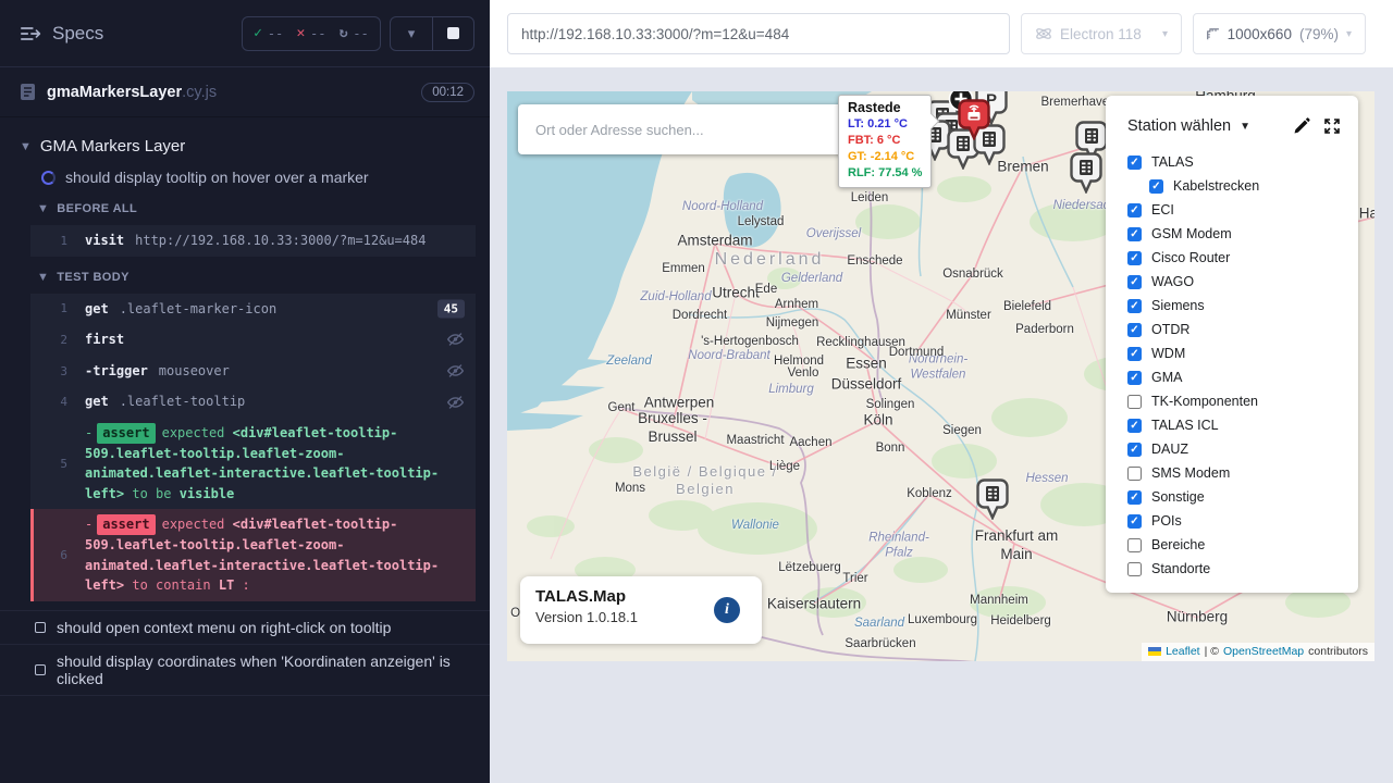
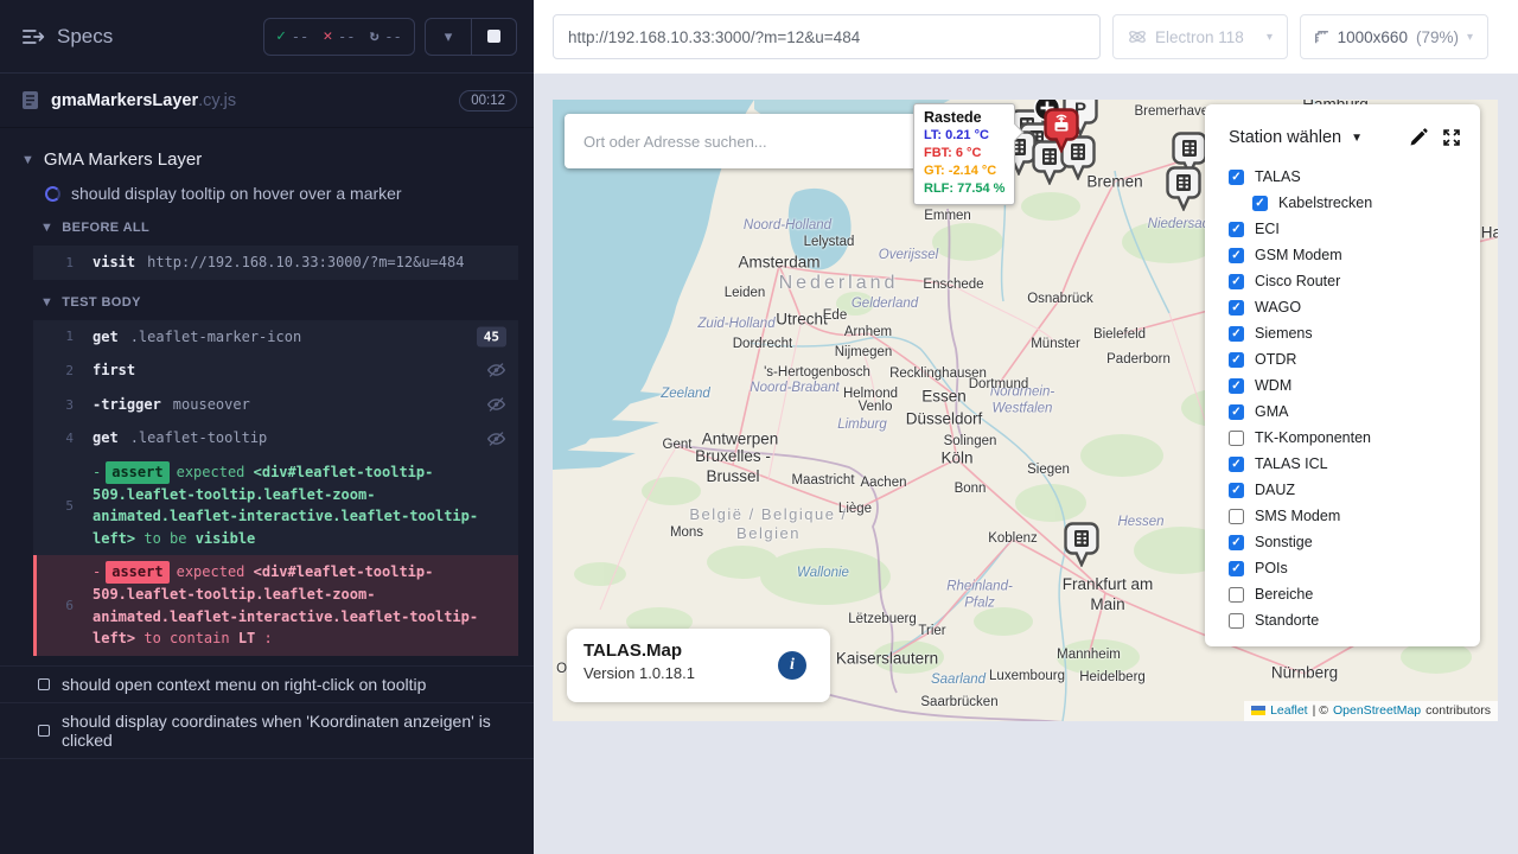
  Specs
  ✓
  --
  ✕
  --
  ↻
  --
  ▾
  gmaMarkersLayer.cy.js
  00:12
  ▼
  GMA Markers Layer
  should display tooltip on hover over a marker
  ▼
  BEFORE ALL
  1
  visit http://192.168.10.33:3000/?m=12&u=484
  ▼
  TEST BODY
  1
  get .leaflet-marker-icon
  45
  2
  first
  3
  -trigger mouseover
  4
  get .leaflet-tooltip
  5
  - assert expected <div#leaflet-tooltip-509.leaflet-tooltip.leaflet-zoom-animated.leaflet-interactive.leaflet-tooltip-left> to be visible
  6
  - assert expected <div#leaflet-tooltip-509.leaflet-tooltip.leaflet-zoom-animated.leaflet-interactive.leaflet-tooltip-left> to contain LT :
  should open context menu on right-click on tooltip
  should display coordinates when 'Koordinaten anzeigen' is clicked
  http://192.168.10.33:3000/?m=12&u=484
  Electron 118
  ▾
  1000x660
  (79%)
  ▾
  Bremerhav
  Bremen
- Leiden
+ Emmen
  Noord-Holland
  Lelystad
  Amsterdam
  Overijssel
  Nederland
- Emmen
+ Leiden
  Enschede
  Osnabrück
  Utrecht
  Ede
  Gelderland
  Zuid-Holland
  Arnhem
  Bielefeld
  Dordrecht
  Münster
  Nijmegen
  Paderborn
  's-Hertogenbosch
  Recklinghausen
  Nordrhein-
  Westfalen
  Noord-Brabant
  Helmond
  Dortmund
  Essen
  Zeeland
  Venlo
  Düsseldorf
  Solingen
  Antwerpen
  Limburg
  Gent
  Köln
  Bruxelles -
  Brussel
  Maastricht
  Aachen
  Bonn
  Siegen
  Liège
  België / Belgique /
  Belgien
  Mons
  Koblenz
  Hessen
  Wallonie
  Rheinland-
  Pfalz
  Frankfurt am
  Main
  Lëtzebuerg
  Trier
  Kaiserslautern
  Mannheim
  Luxembourg
  Heidelberg
  Saarland
  Saarbrücken
  Nürnberg
  P
  Ort oder Adresse suchen...
  Rastede
  LT: 0.21 °C
  FBT: 6 °C
  GT: -2.14 °C
  RLF: 77.54 %
  Station wählen
  ▼
  ✓
  TALAS
  ✓
  Kabelstrecken
  ✓
  ECI
  ✓
  GSM Modem
  ✓
  Cisco Router
  ✓
  WAGO
  ✓
  Siemens
  ✓
  OTDR
  ✓
  WDM
  ✓
  GMA
  TK-Komponenten
  ✓
  TALAS ICL
  ✓
  DAUZ
  SMS Modem
  ✓
  Sonstige
  ✓
  POIs
  Bereiche
  Standorte
  TALAS.Map
  Version 1.0.18.1
  i
  Leaflet
  | ©
  OpenStreetMap
  contributors
